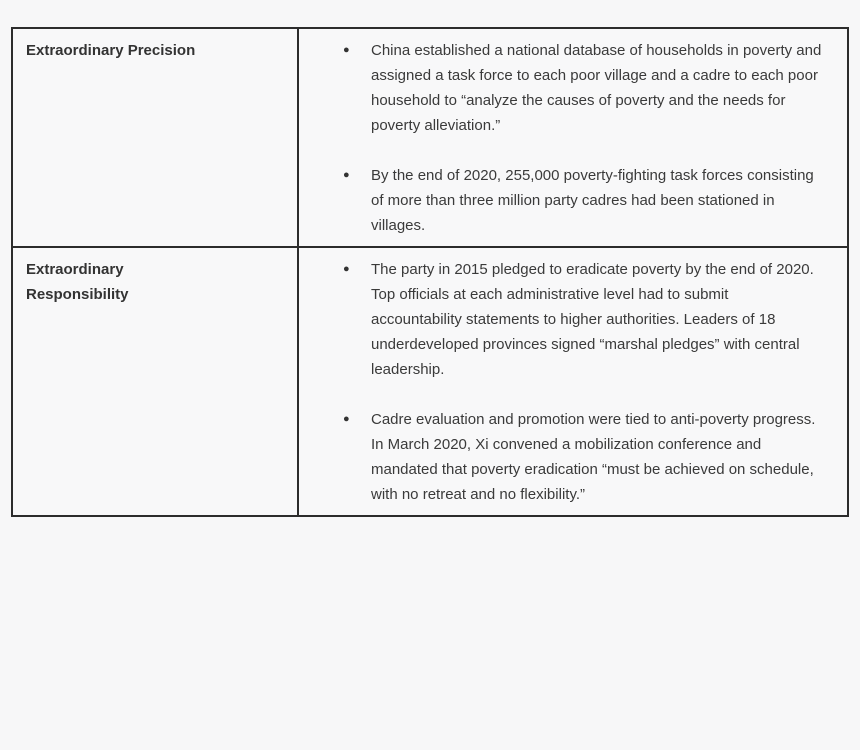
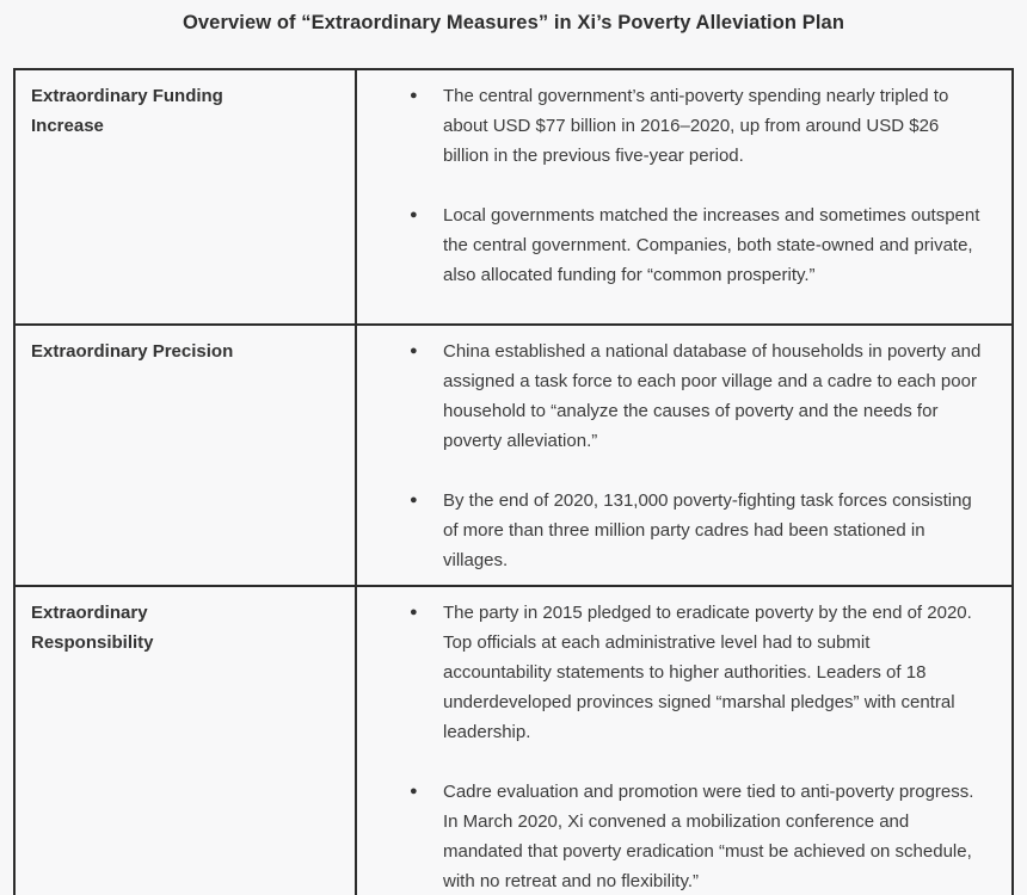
+ Overview of “Extraordinary Measures” in Xi’s Poverty Alleviation Plan
+ Extraordinary Funding Increase	● The central government’s anti-poverty spending nearly tripled to about USD $77 billion in 2016–2020, up from around USD $26 billion in the previous five-year period. ● Local governments matched the increases and sometimes outspent the central government. Companies, both state-owned and private, also allocated funding for “common prosperity.”
- Extraordinary Precision	● China established a national database of households in poverty and assigned a task force to each poor village and a cadre to each poor household to “analyze the causes of poverty and the needs for poverty alleviation.” ● By the end of 2020, 255,000 poverty-fighting task forces consisting of more than three million party cadres had been stationed in villages.
+ Extraordinary Precision	● China established a national database of households in poverty and assigned a task force to each poor village and a cadre to each poor household to “analyze the causes of poverty and the needs for poverty alleviation.” ● By the end of 2020, 131,000 poverty-fighting task forces consisting of more than three million party cadres had been stationed in villages.
  Extraordinary Responsibility	● The party in 2015 pledged to eradicate poverty by the end of 2020. Top officials at each administrative level had to submit accountability statements to higher authorities. Leaders of 18 underdeveloped provinces signed “marshal pledges” with central leadership. ● Cadre evaluation and promotion were tied to anti-poverty progress. In March 2020, Xi convened a mobilization conference and mandated that poverty eradication “must be achieved on schedule, with no retreat and no flexibility.”
